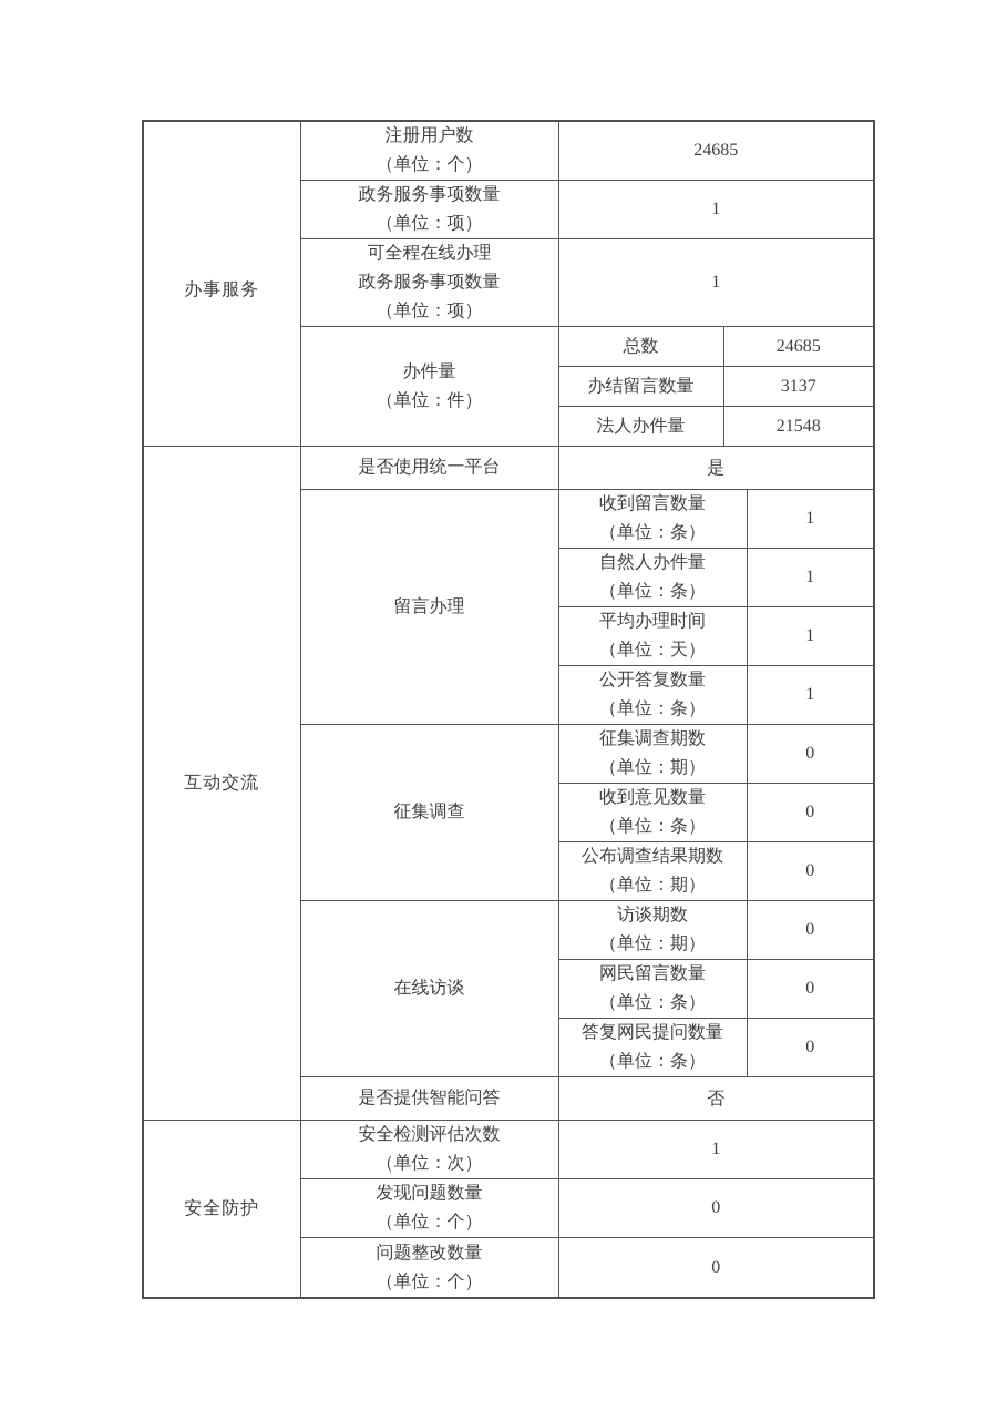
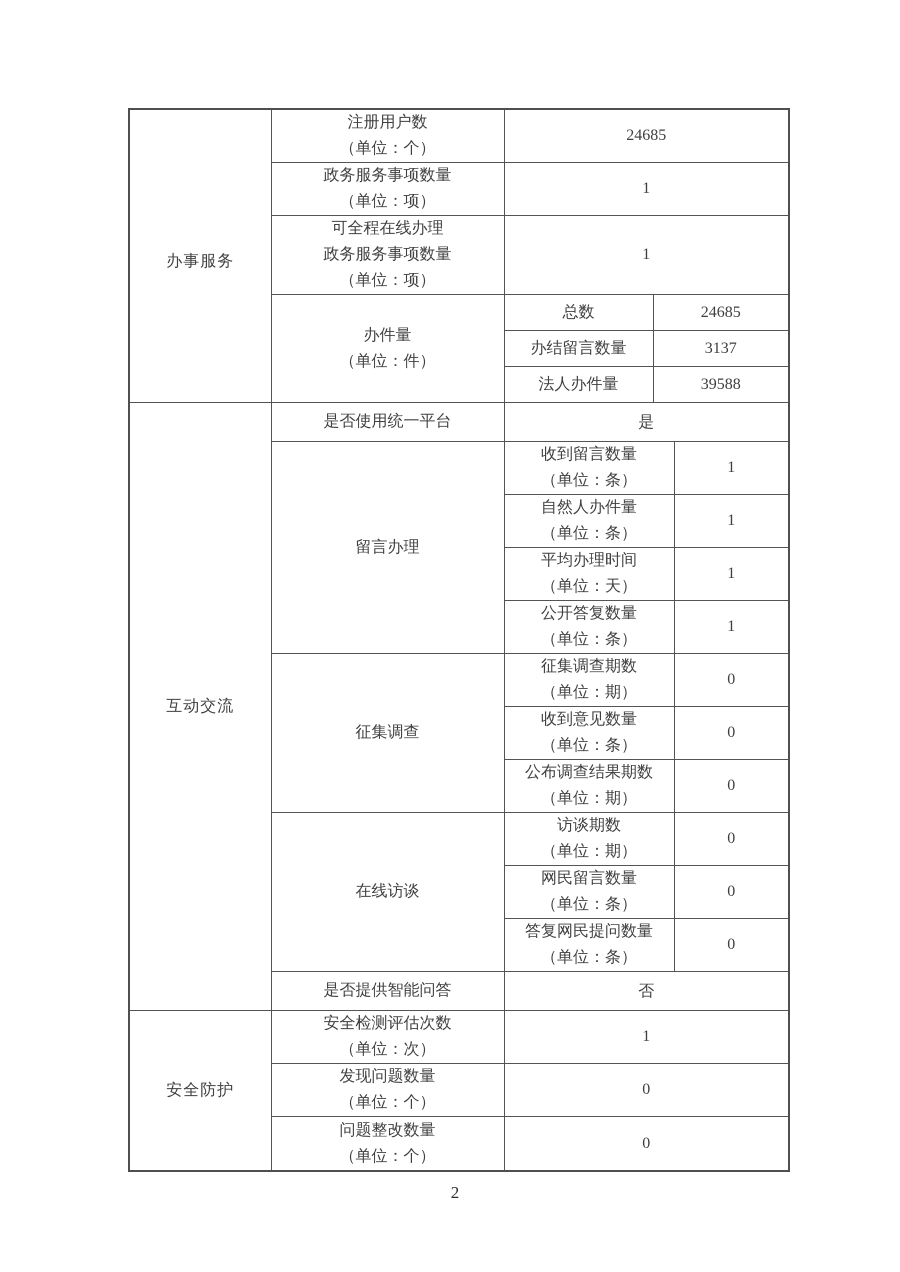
  办事服务	注册用户数 （单位：个）	24685
  政务服务事项数量 （单位：项）	1
  可全程在线办理 政务服务事项数量 （单位：项）	1
  办件量 （单位：件）	总数	24685
  办结留言数量	3137
- 法人办件量	21548
+ 法人办件量	39588
  互动交流	是否使用统一平台	是
  留言办理	收到留言数量 （单位：条）	1
  自然人办件量 （单位：条）	1
  平均办理时间 （单位：天）	1
  公开答复数量 （单位：条）	1
  征集调查	征集调查期数 （单位：期）	0
  收到意见数量 （单位：条）	0
  公布调查结果期数 （单位：期）	0
  在线访谈	访谈期数 （单位：期）	0
  网民留言数量 （单位：条）	0
  答复网民提问数量 （单位：条）	0
  是否提供智能问答	否
  安全防护	安全检测评估次数 （单位：次）	1
  发现问题数量 （单位：个）	0
  问题整改数量 （单位：个）	0
+ 2
